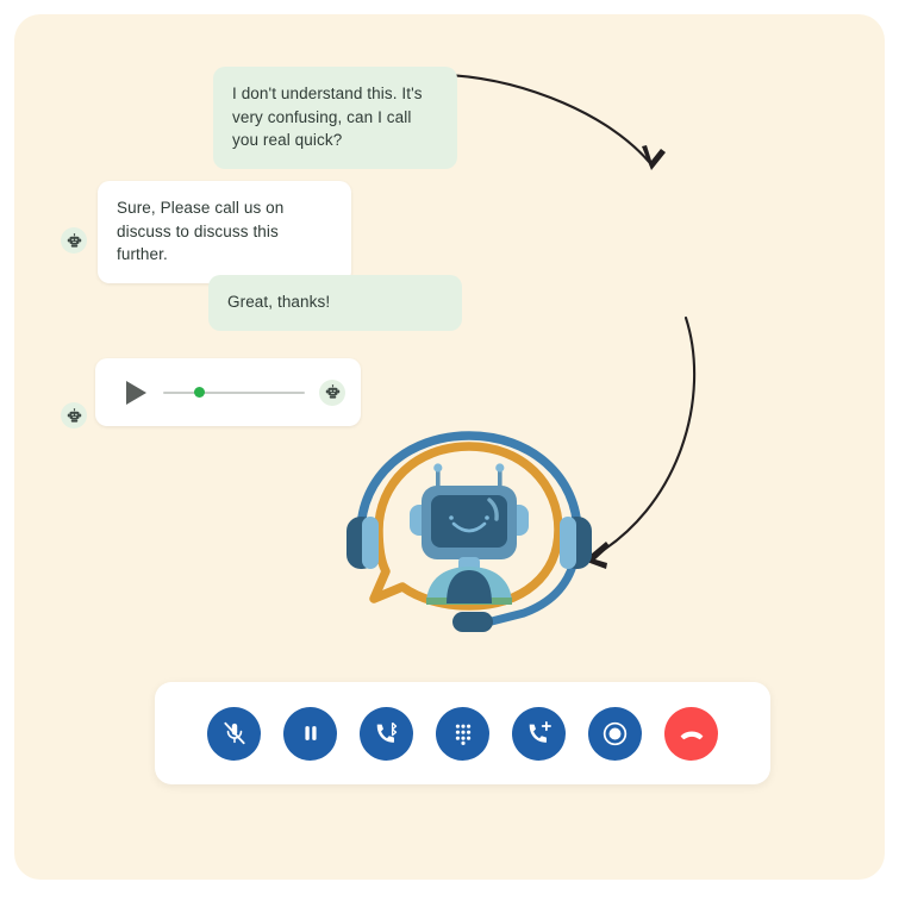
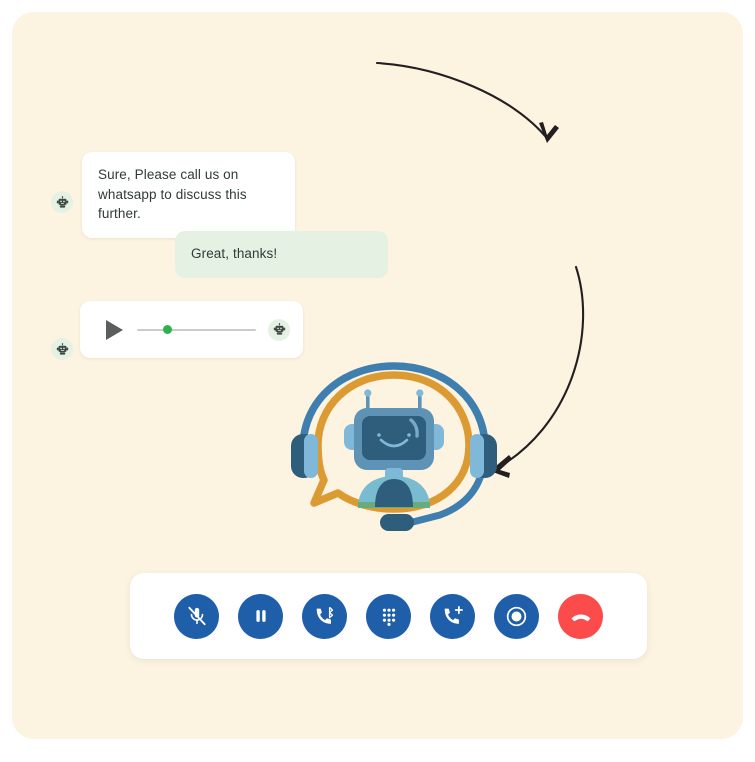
- I don't understand this. It's very confusing, can I call you real quick?
- Sure, Please call us on discuss to discuss this further.
+ Sure, Please call us on whatsapp to discuss this further.
  Great, thanks!
